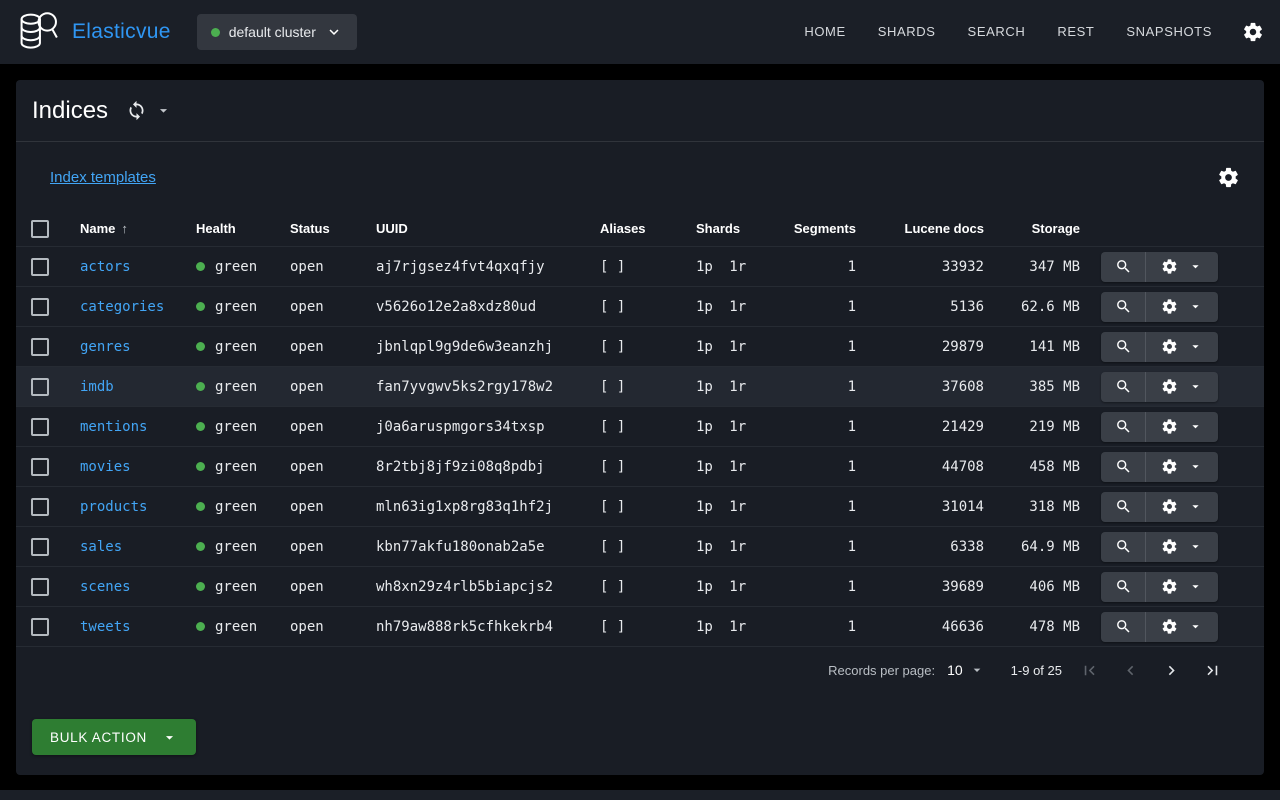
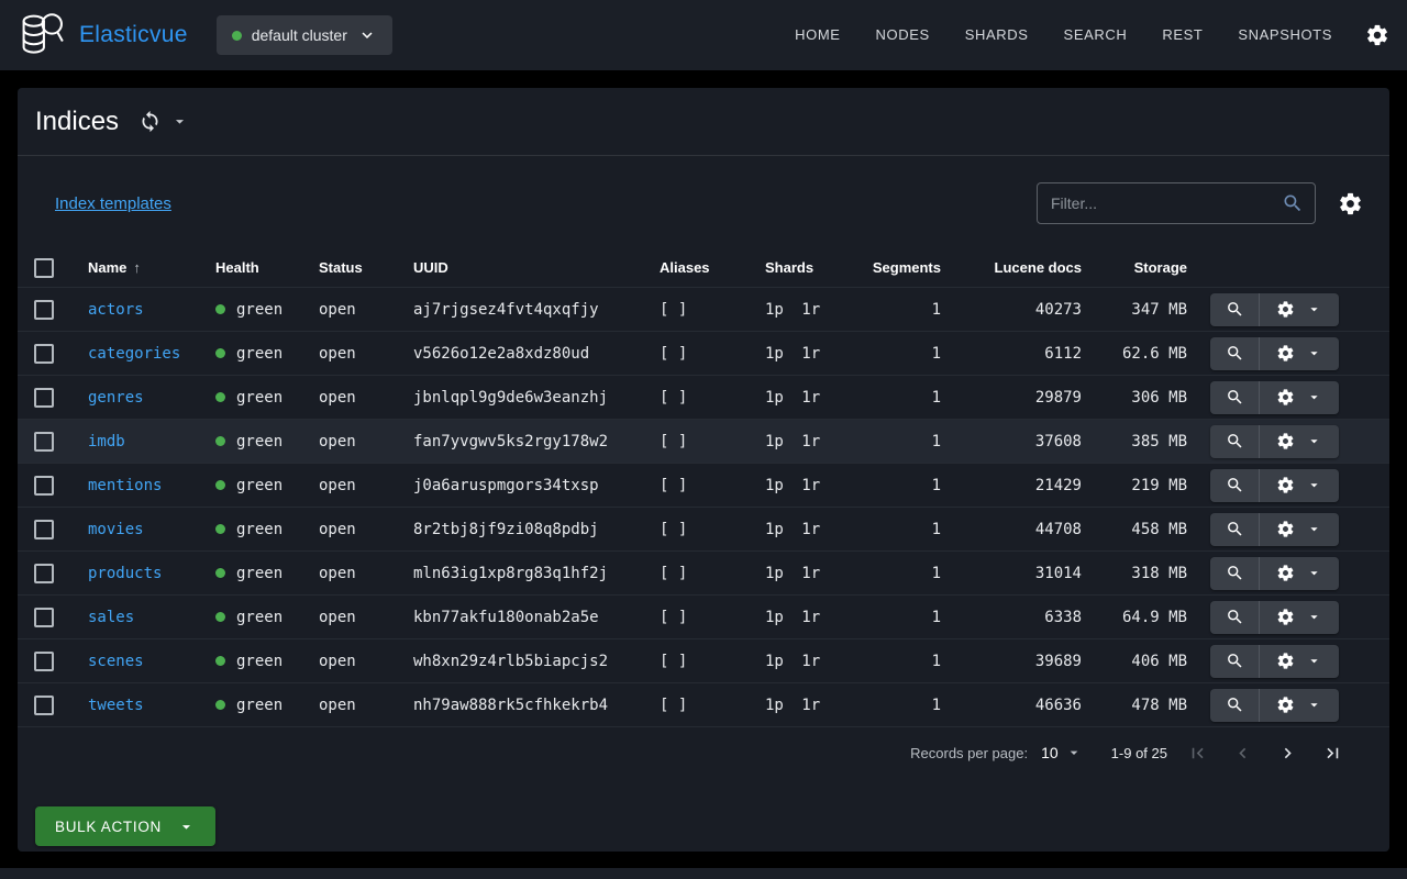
  Elasticvue
  default cluster
  HOME
+ NODES
  SHARDS
  SEARCH
  REST
  SNAPSHOTS
  Indices
  Index templates
+ Filter...
  Name ↑
  Health
  Status
  UUID
  Aliases
  Shards
  Segments
  Lucene docs
  Storage
  actors
  green
  open
  aj7rjgsez4fvt4qxqfjy
  [ ]
  1p 1r
  1
- 33932
+ 40273
  347 MB
  categories
  green
  open
  v5626o12e2a8xdz80ud
  [ ]
  1p 1r
  1
- 5136
+ 6112
  62.6 MB
  genres
  green
  open
  jbnlqpl9g9de6w3eanzhj
  [ ]
  1p 1r
  1
  29879
- 141 MB
+ 306 MB
  imdb
  green
  open
  fan7yvgwv5ks2rgy178w2
  [ ]
  1p 1r
  1
  37608
  385 MB
  mentions
  green
  open
  j0a6aruspmgors34txsp
  [ ]
  1p 1r
  1
  21429
  219 MB
  movies
  green
  open
  8r2tbj8jf9zi08q8pdbj
  [ ]
  1p 1r
  1
  44708
  458 MB
  products
  green
  open
  mln63ig1xp8rg83q1hf2j
  [ ]
  1p 1r
  1
  31014
  318 MB
  sales
  green
  open
  kbn77akfu180onab2a5e
  [ ]
  1p 1r
  1
  6338
  64.9 MB
  scenes
  green
  open
  wh8xn29z4rlb5biapcjs2
  [ ]
  1p 1r
  1
  39689
  406 MB
  tweets
  green
  open
  nh79aw888rk5cfhkekrb4
  [ ]
  1p 1r
  1
  46636
  478 MB
  Records per page:
  10
  1-9 of 25
  BULK ACTION
